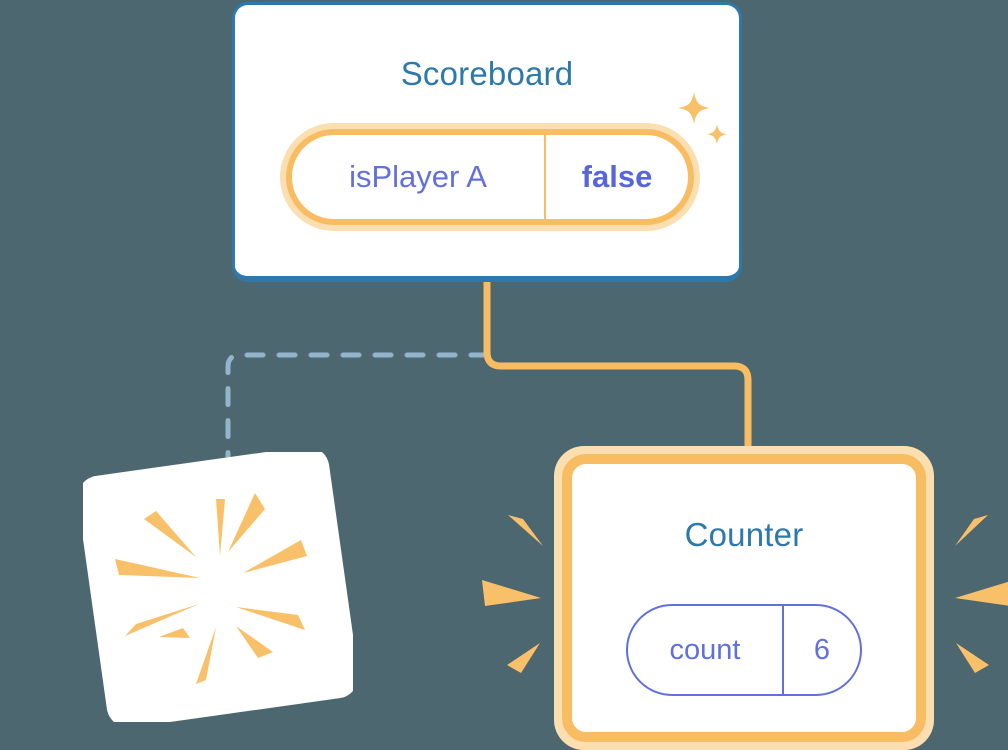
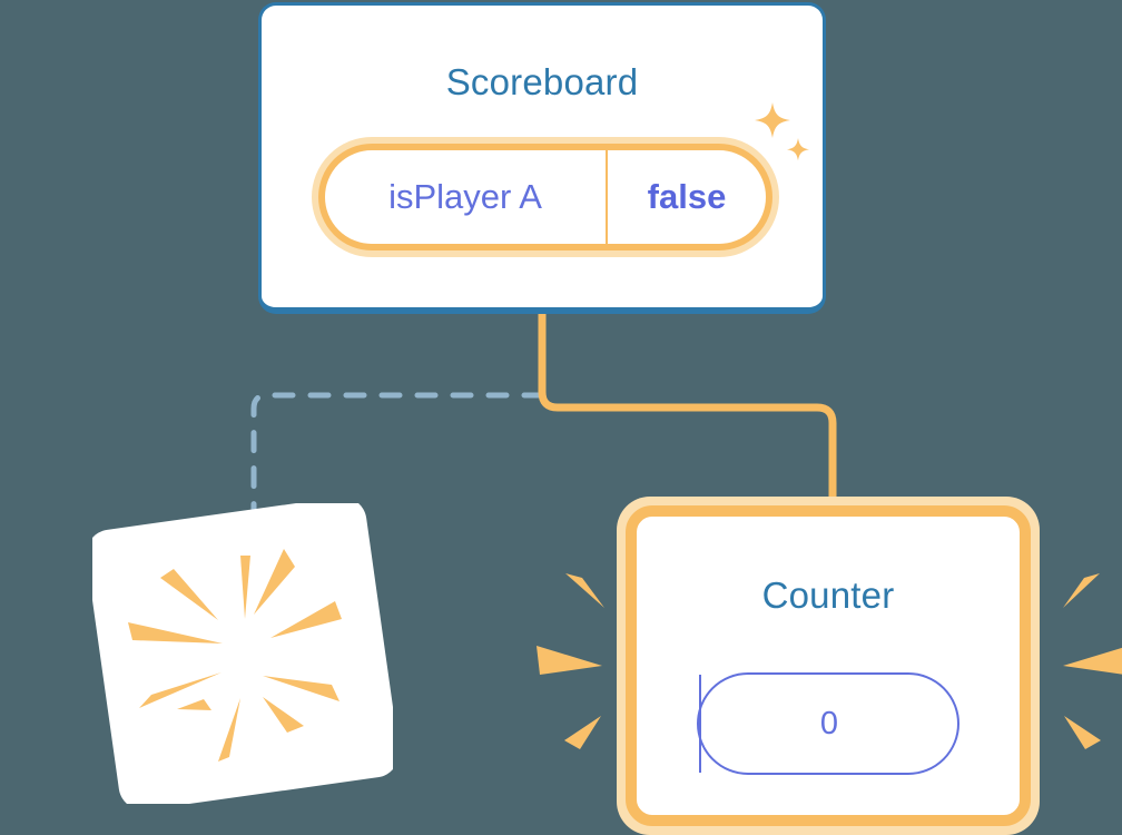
  Scoreboard
  isPlayer A
  false
  Counter
- count
- 6
+ 0
